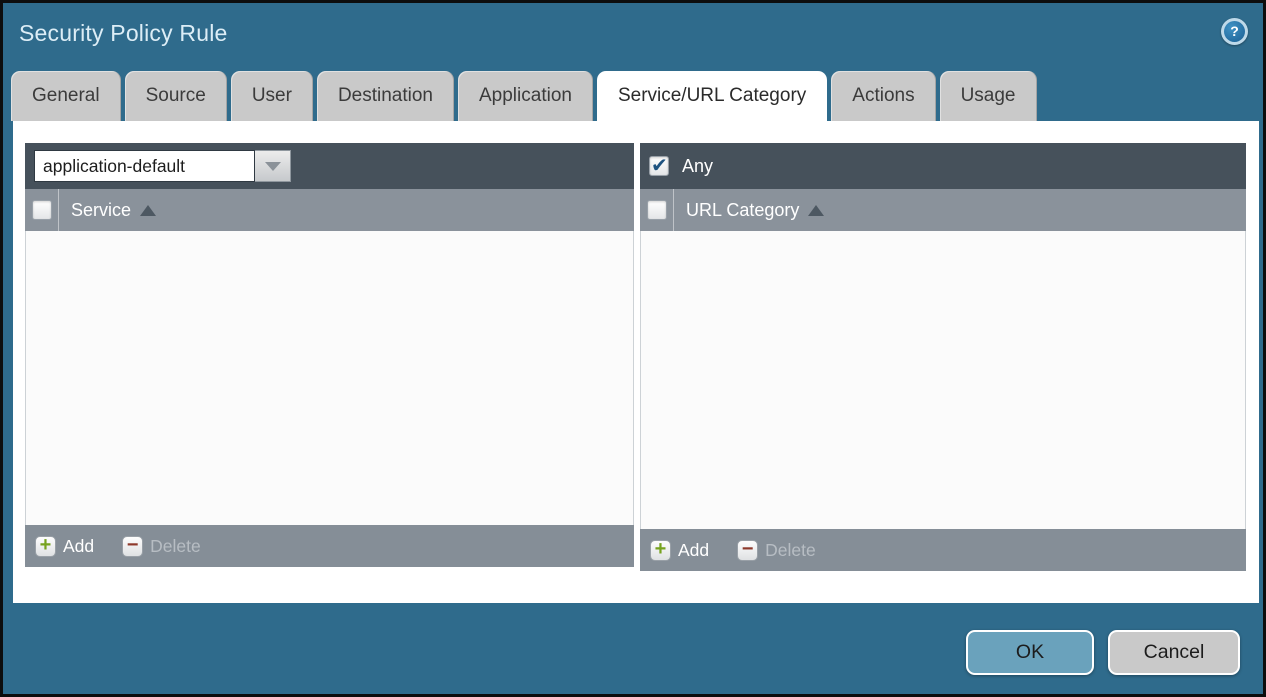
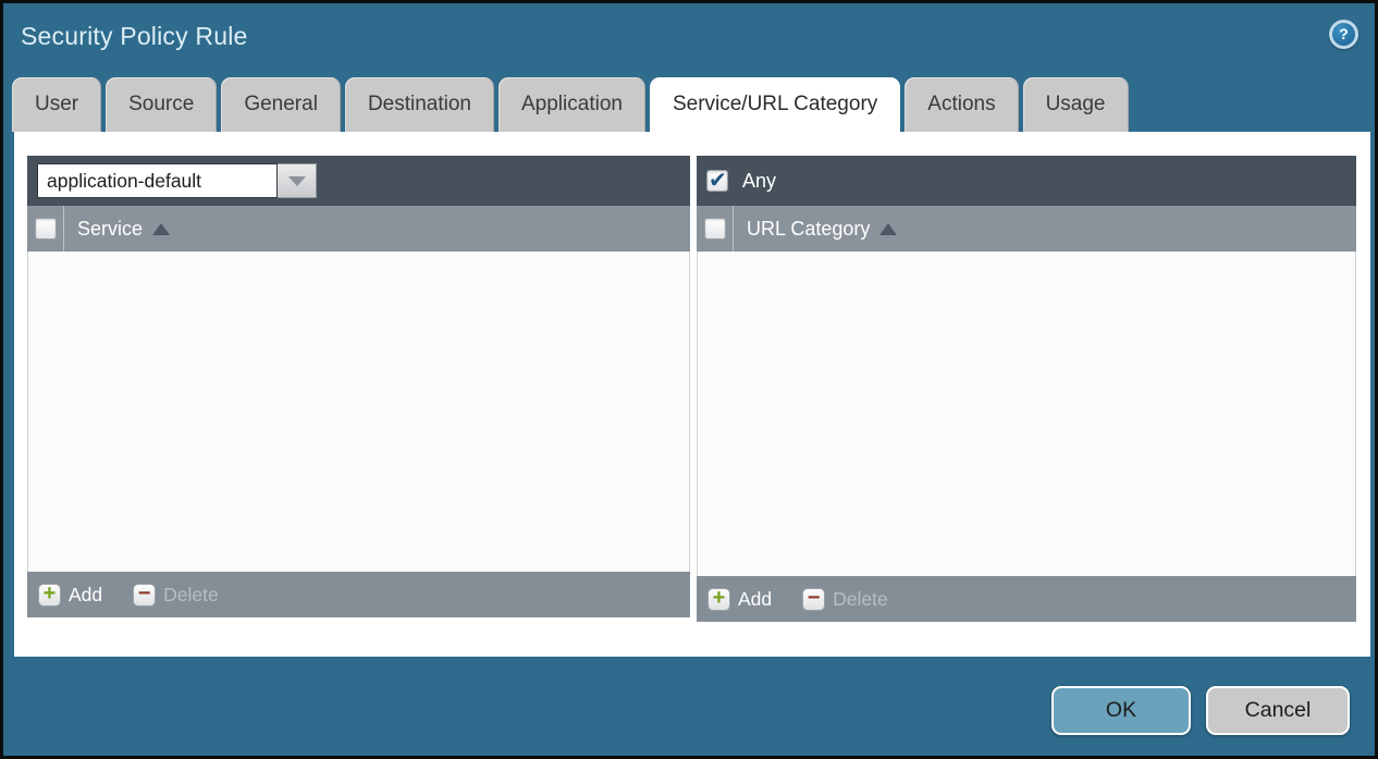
  Security Policy Rule
  ?
- General
+ User
  Source
- User
+ General
  Destination
  Application
  Service/URL Category
  Actions
  Usage
  application-default
  Service
  +
  Add
  −
  Delete
  Any
  URL Category
  +
  Add
  −
  Delete
  OK
  Cancel
